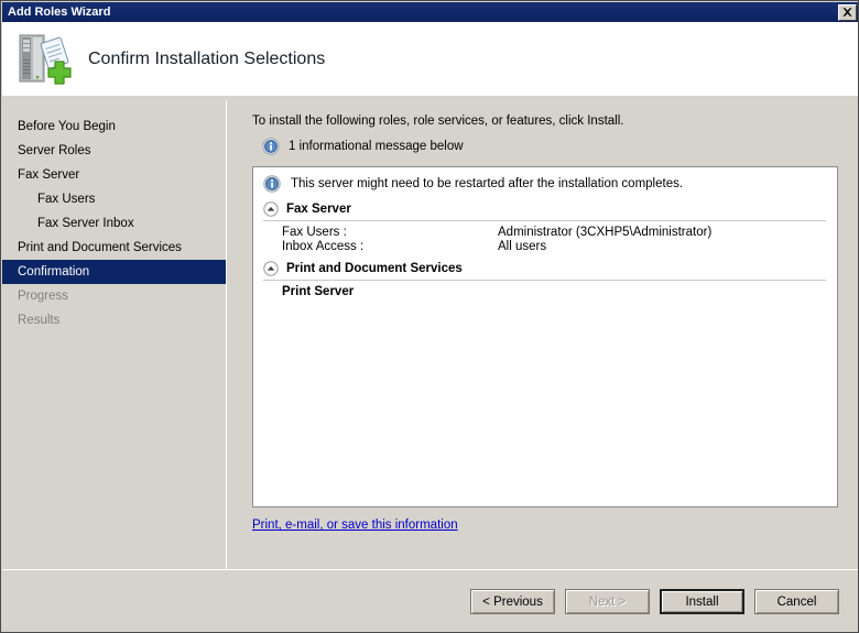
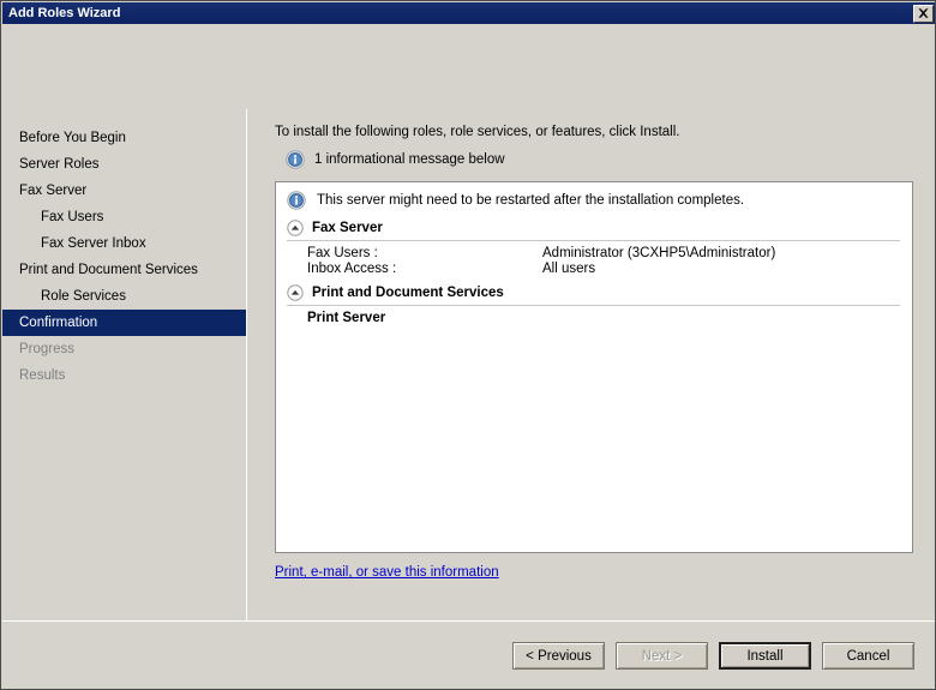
  Add Roles Wizard
- Confirm Installation Selections
  Before You Begin
  Server Roles
  Fax Server
  Fax Users
  Fax Server Inbox
  Print and Document Services
+ Role Services
  Confirmation
  Progress
  Results
  To install the following roles, role services, or features, click Install.
  1 informational message below
  This server might need to be restarted after the installation completes.
  Fax Server
  Fax Users :	Administrator (3CXHP5\Administrator)
  Inbox Access :	All users
  Print and Document Services
  Print Server
  Print, e-mail, or save this information
  < Previous
  Next >
  Install
  Cancel
